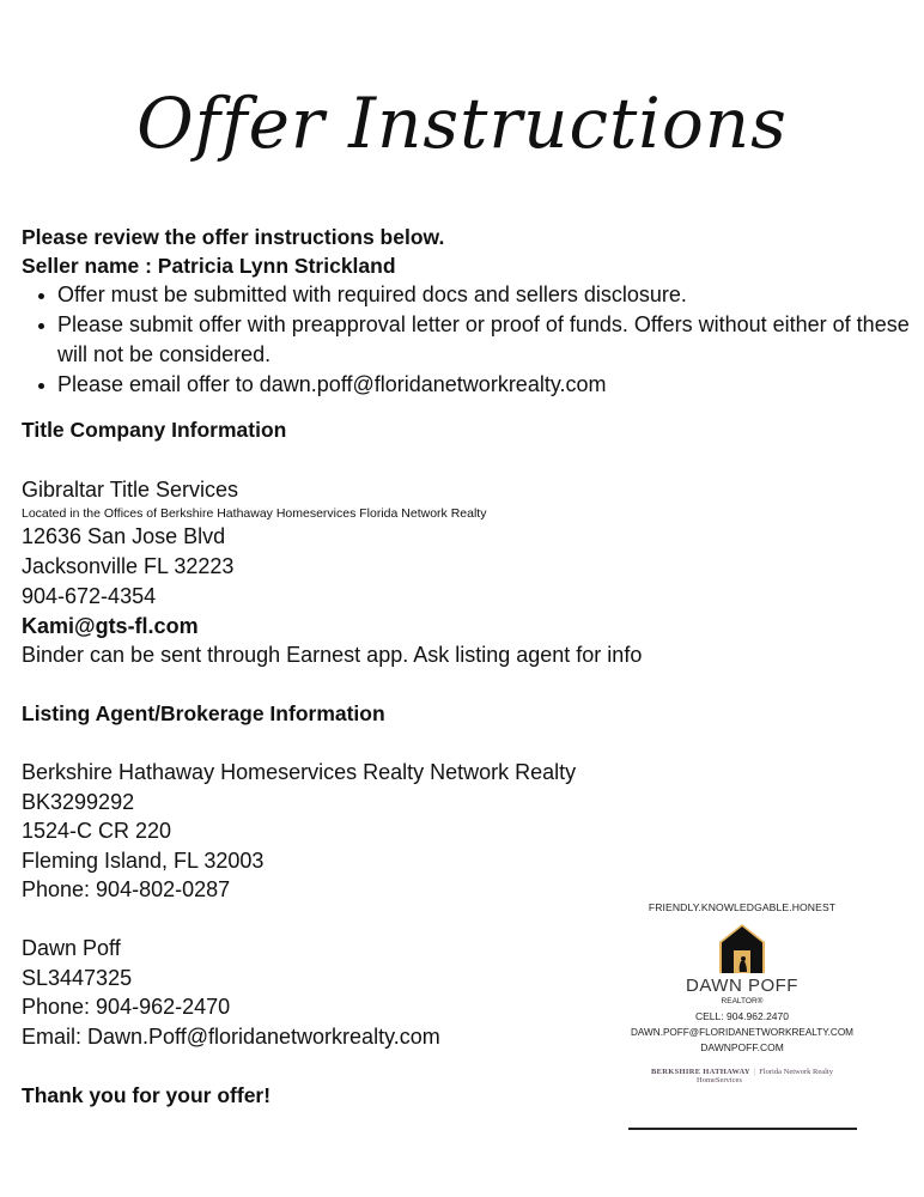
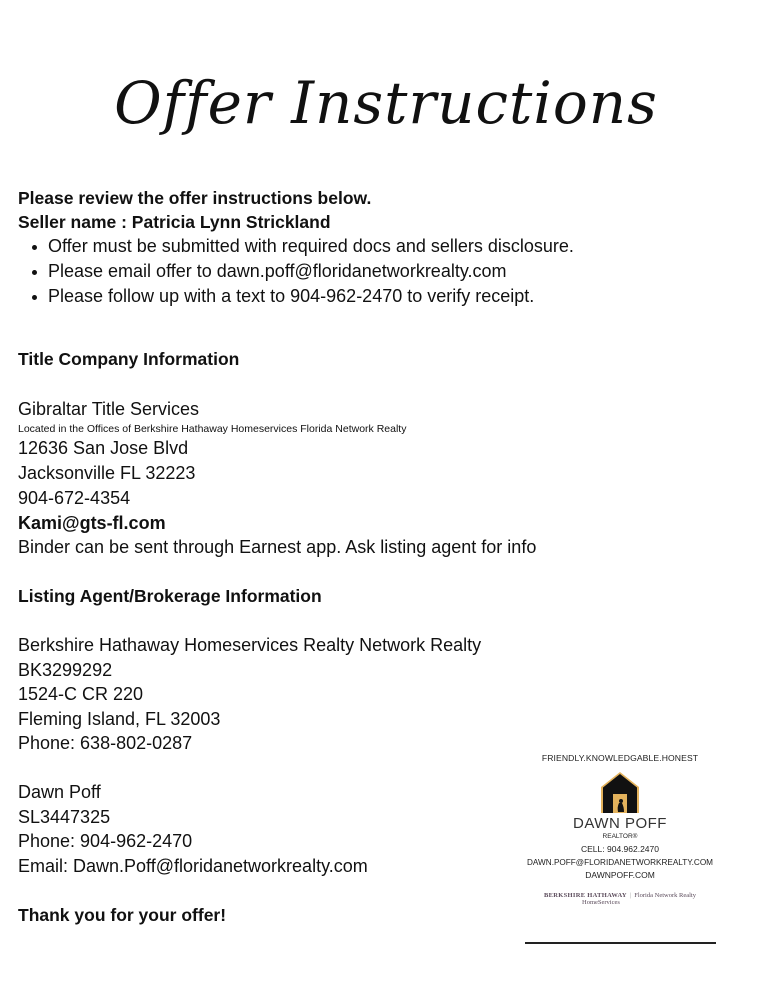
  Offer Instructions
  Please review the offer instructions below.
  Seller name : Patricia Lynn Strickland
  Offer must be submitted with required docs and sellers disclosure.
- Please submit offer with preapproval letter or proof of funds. Offers without either of these will not be considered.
  Please email offer to dawn.poff@floridanetworkrealty.com
+ Please follow up with a text to 904-962-2470 to verify receipt.
  Title Company Information
  Gibraltar Title Services
  Located in the Offices of Berkshire Hathaway Homeservices Florida Network Realty
  12636 San Jose Blvd
  Jacksonville FL 32223
  904-672-4354
  Kami@gts-fl.com
  Binder can be sent through Earnest app. Ask listing agent for info
  Listing Agent/Brokerage Information
  Berkshire Hathaway Homeservices Realty Network Realty
  BK3299292
  1524-C CR 220
  Fleming Island, FL 32003
- Phone: 904-802-0287
+ Phone: 638-802-0287
  Dawn Poff
  SL3447325
  Phone: 904-962-2470
  Email: Dawn.Poff@floridanetworkrealty.com
  Thank you for your offer!
  FRIENDLY.KNOWLEDGABLE.HONEST
  DAWN POFF
  CELL: 904.962.2470
  DAWN.POFF@FLORIDANETWORKREALTY.COM
  DAWNPOFF.COM
